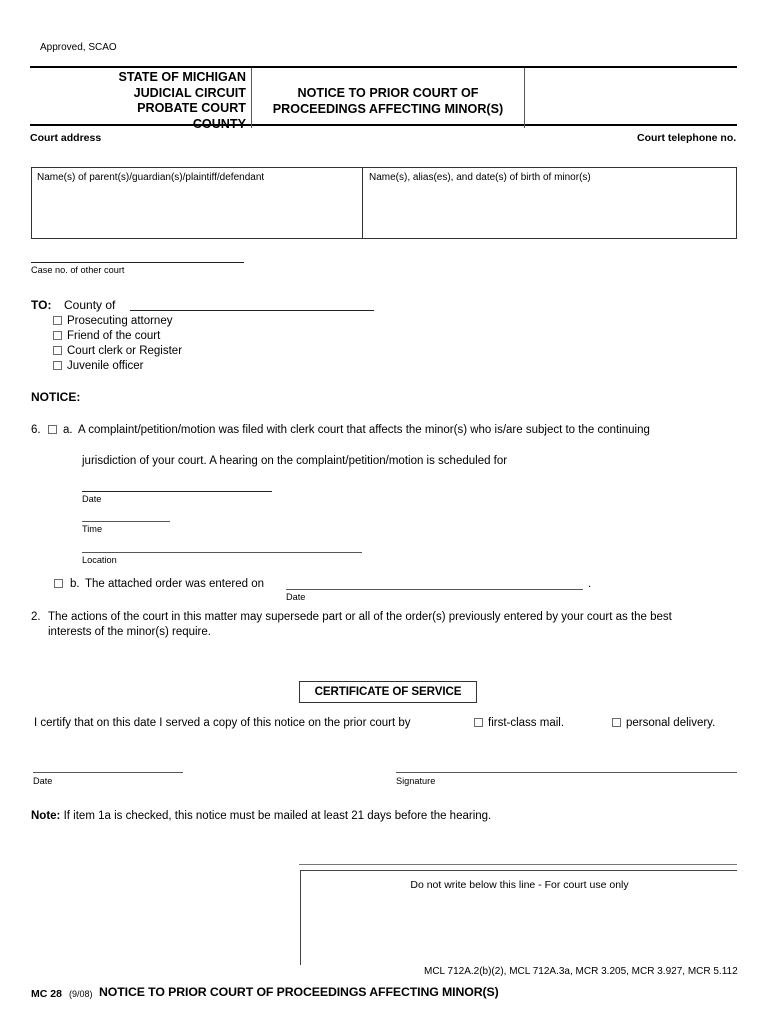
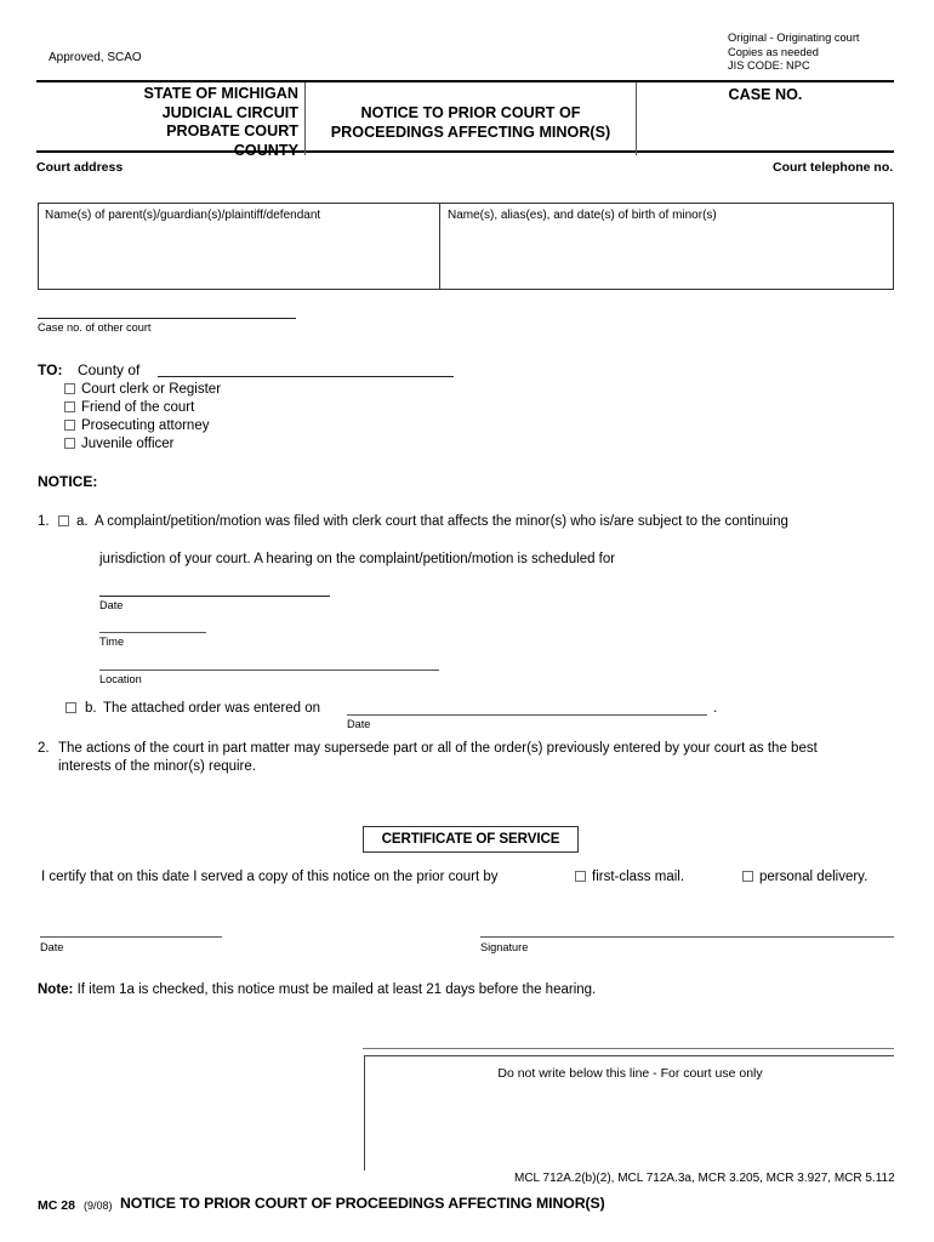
+ Original - Originating court
+ Copies as needed
+ JIS CODE: NPC
  Approved, SCAO
  STATE OF MICHIGAN
  JUDICIAL CIRCUIT
  PROBATE COURT
  COUNTY
  NOTICE TO PRIOR COURT OF
  PROCEEDINGS AFFECTING MINOR(S)
+ CASE NO.
  Court address
  Court telephone no.
  Name(s) of parent(s)/guardian(s)/plaintiff/defendant
  Name(s), alias(es), and date(s) of birth of minor(s)
  Case no. of other court
  TO:
  County of
- Prosecuting attorney
+ Court clerk or Register
  Friend of the court
- Court clerk or Register
+ Prosecuting attorney
  Juvenile officer
  NOTICE:
- 6.
+ 1.
  a.
  A complaint/petition/motion was filed with clerk court that affects the minor(s) who is/are subject to the continuing
  jurisdiction of your court. A hearing on the complaint/petition/motion is scheduled for
  Date
  Time
  Location
  b.
  The attached order was entered on
  Date
  .
  2.
- The actions of the court in this matter may supersede part or all of the order(s) previously entered by your court as the best
+ The actions of the court in part matter may supersede part or all of the order(s) previously entered by your court as the best
  interests of the minor(s) require.
  CERTIFICATE OF SERVICE
  I certify that on this date I served a copy of this notice on the prior court by
  first-class mail.
  personal delivery.
  Date
  Signature
  Note: If item 1a is checked, this notice must be mailed at least 21 days before the hearing.
  Do not write below this line - For court use only
  MCL 712A.2(b)(2), MCL 712A.3a, MCR 3.205, MCR 3.927, MCR 5.112
  MC 28
  (9/08)
  NOTICE TO PRIOR COURT OF PROCEEDINGS AFFECTING MINOR(S)
